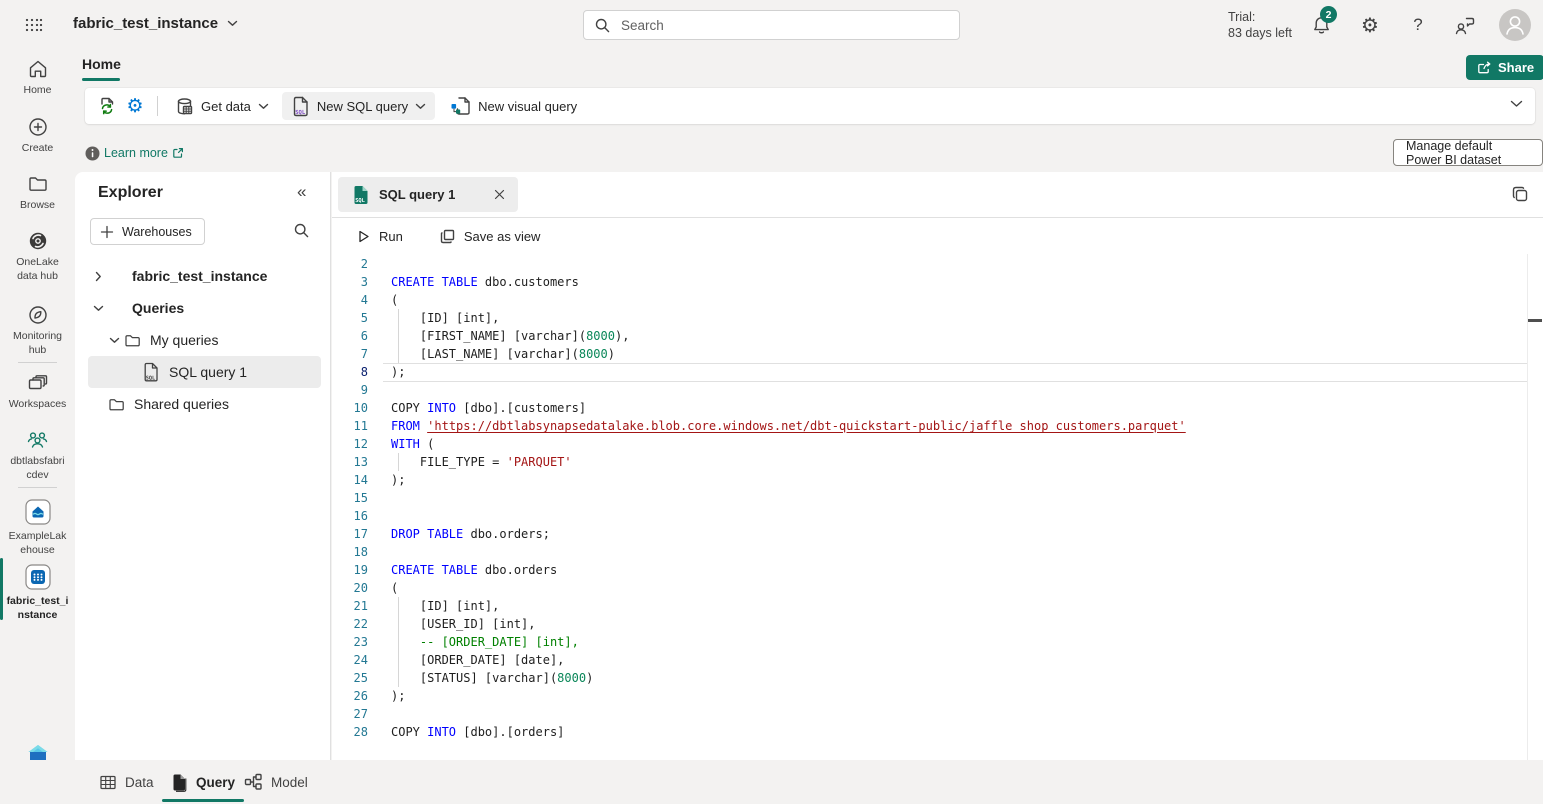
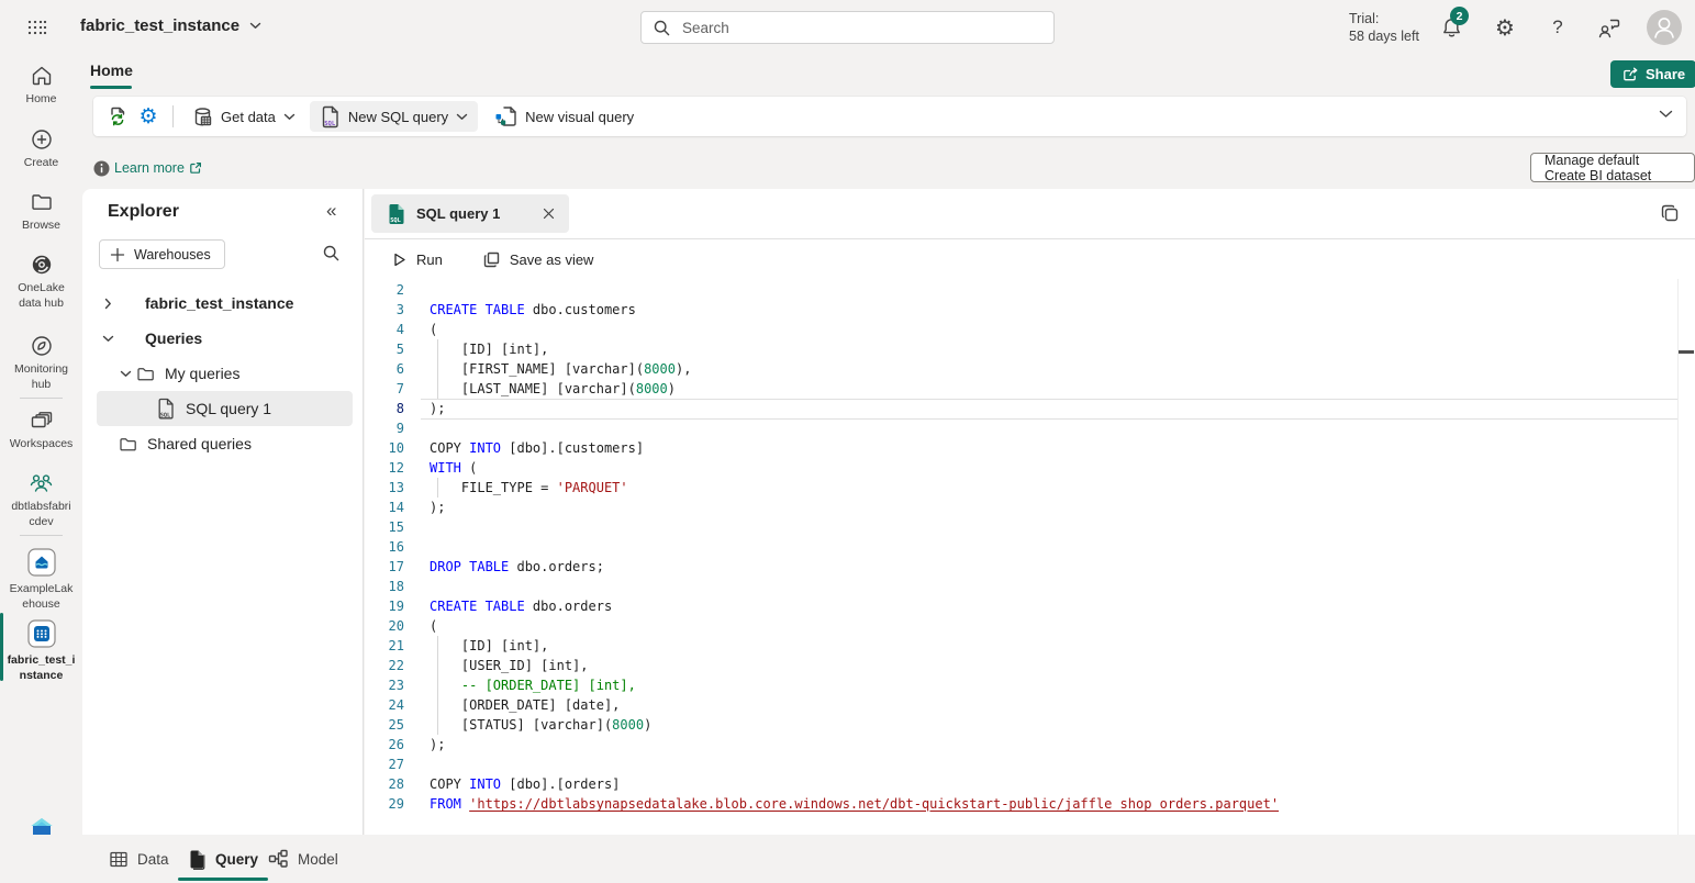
  fabric_test_instance
  Search
  Trial:
- 83 days left
+ 58 days left
  2
  ⚙
  ?
  Home
  Share
  ⚙
  Get data
  New SQL query
  New visual query
  Learn more
- Manage default Power BI dataset
+ Manage default Create BI dataset
  Home
  Create
  Browse
  OneLake
  data hub
  Monitoring
  hub
  Workspaces
  dbtlabsfabri
  cdev
  ExampleLak
  ehouse
  fabric_test_i
  nstance
  Explorer
  «
  Warehouses
  fabric_test_instance
  Queries
  My queries
  SQL query 1
  Shared queries
  SQL query 1
  Run
  Save as view
  2
  3
  CREATE TABLE dbo.customers
  4
  (
  5
  [ID] [int],
  6
  [FIRST_NAME] [varchar](8000),
  7
  [LAST_NAME] [varchar](8000)
  8
  );
  9
  10
  COPY INTO [dbo].[customers]
- 11
- FROM 'https://dbtlabsynapsedatalake.blob.core.windows.net/dbt-quickstart-public/jaffle_shop_customers.parquet'
  12
  WITH (
  13
  FILE_TYPE = 'PARQUET'
  14
  );
  15
  16
  17
  DROP TABLE dbo.orders;
  18
  19
  CREATE TABLE dbo.orders
  20
  (
  21
  [ID] [int],
  22
  [USER_ID] [int],
  23
  -- [ORDER_DATE] [int],
  24
  [ORDER_DATE] [date],
  25
  [STATUS] [varchar](8000)
  26
  );
  27
  28
  COPY INTO [dbo].[orders]
+ 29
+ FROM 'https://dbtlabsynapsedatalake.blob.core.windows.net/dbt-quickstart-public/jaffle_shop_orders.parquet'
  Data
  Query
  Model
